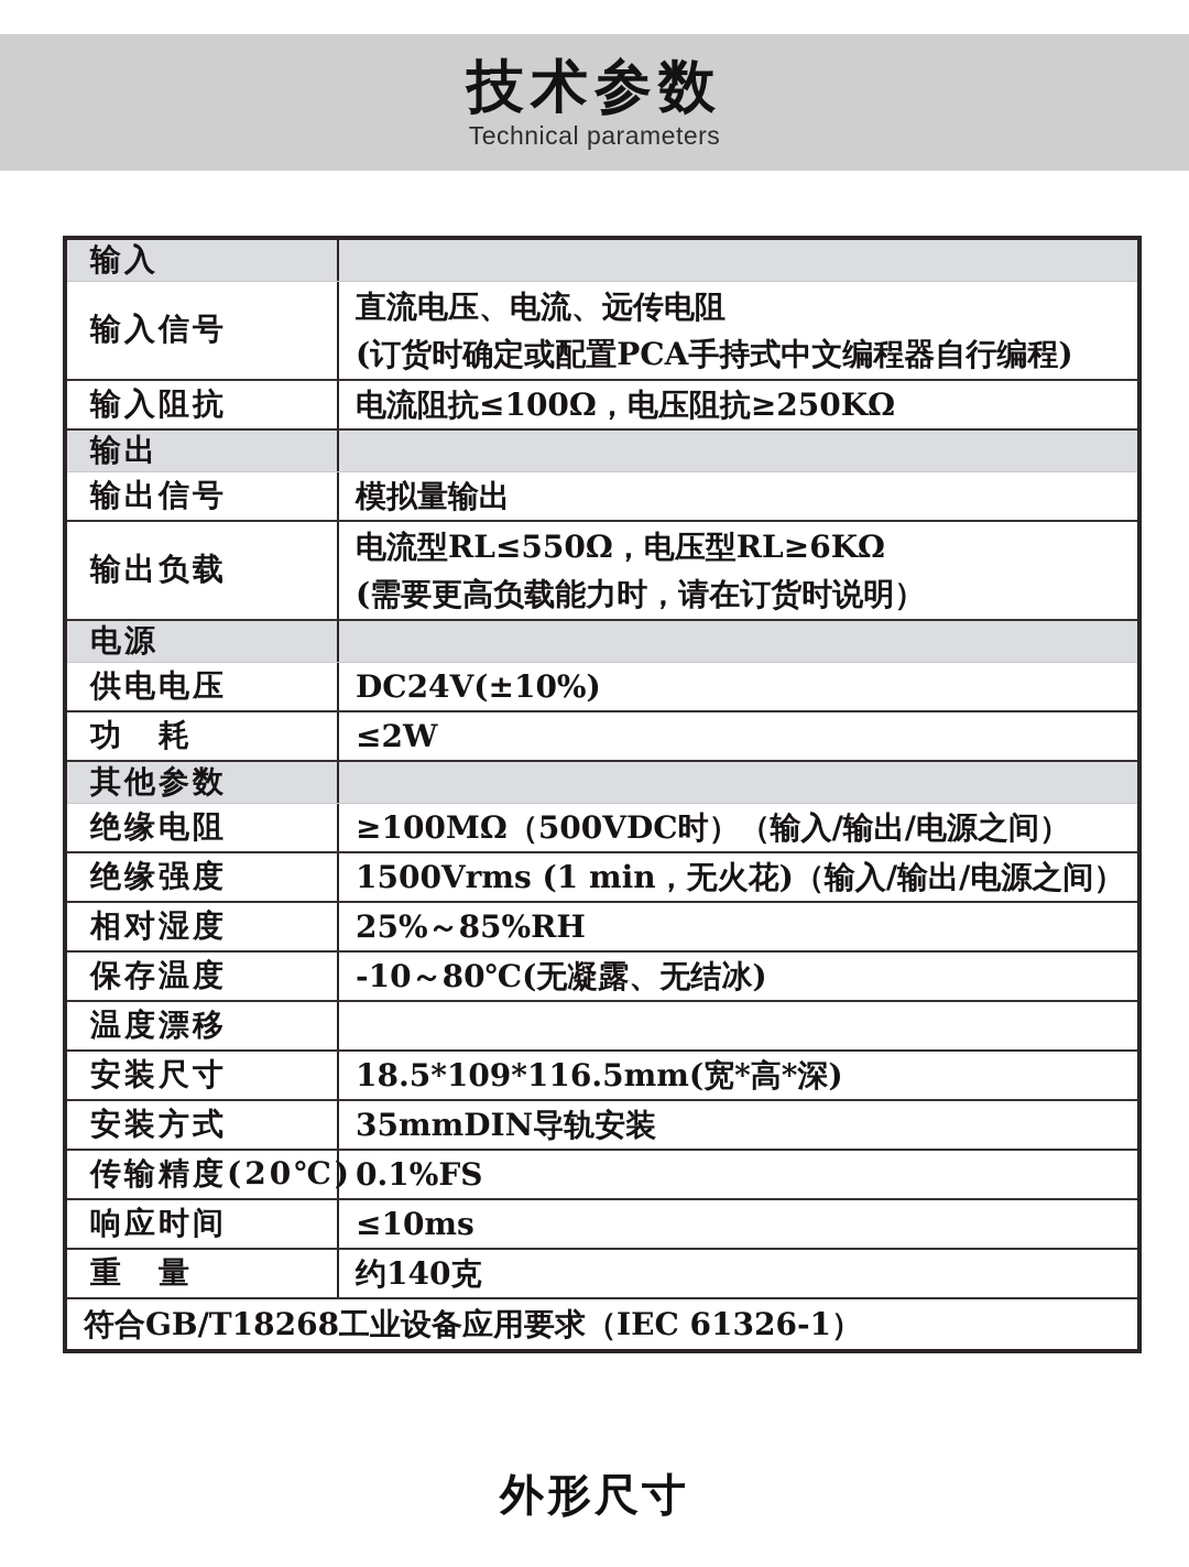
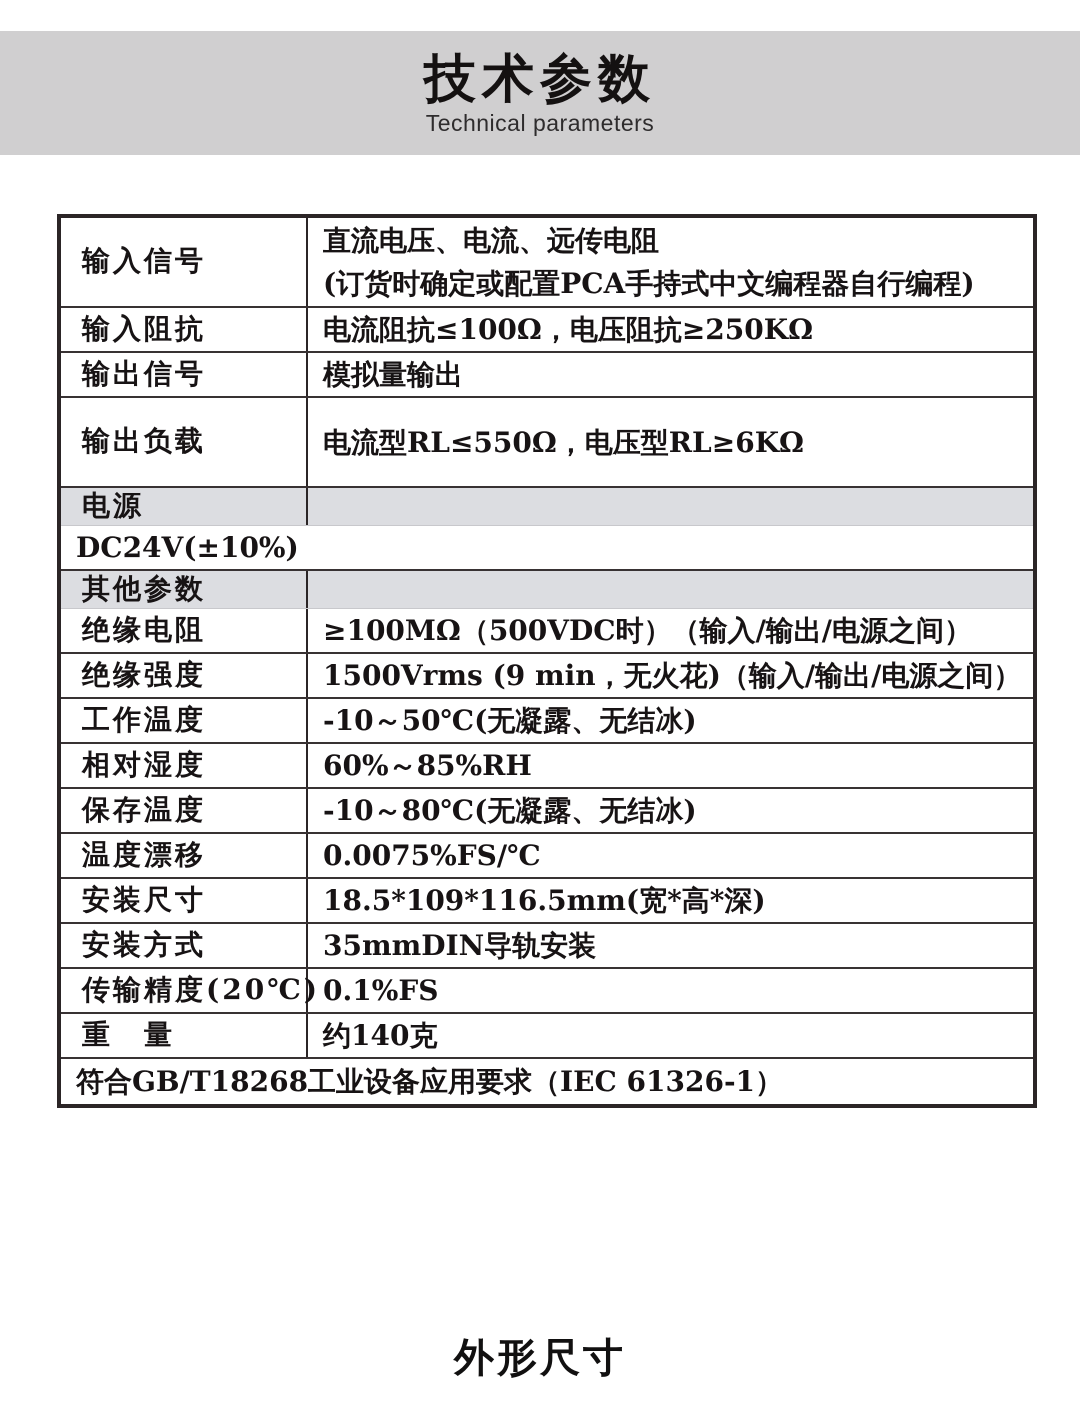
  技术参数
  Technical parameters
- 输入
  输入信号
  直流电压、电流、远传电阻
  (订货时确定或配置PCA手持式中文编程器自行编程)
  输入阻抗
  电流阻抗≤100Ω，电压阻抗≥250KΩ
- 输出
  输出信号
  模拟量输出
  输出负载
  电流型RL≤550Ω，电压型RL≥6KΩ
- (需要更高负载能力时，请在订货时说明）
  电源
- 供电电压
  DC24V(±10%)
- 功 耗
- ≤2W
  其他参数
  绝缘电阻
  ≥100MΩ（500VDC时）（输入/输出/电源之间）
  绝缘强度
- 1500Vrms (1 min，无火花)（输入/输出/电源之间）
+ 1500Vrms (9 min，无火花)（输入/输出/电源之间）
+ 工作温度
+ -10～50℃(无凝露、无结冰)
  相对湿度
- 25%～85%RH
+ 60%～85%RH
  保存温度
  -10～80℃(无凝露、无结冰)
  温度漂移
+ 0.0075%FS/℃
  安装尺寸
  18.5*109*116.5mm(宽*高*深)
  安装方式
  35mmDIN导轨安装
  传输精度(20℃
  0.1%FS
- 响应时间
- ≤10ms
  重 量
  约140克
  符合GB/T18268工业设备应用要求（IEC 61326-1）
  外形尺寸
